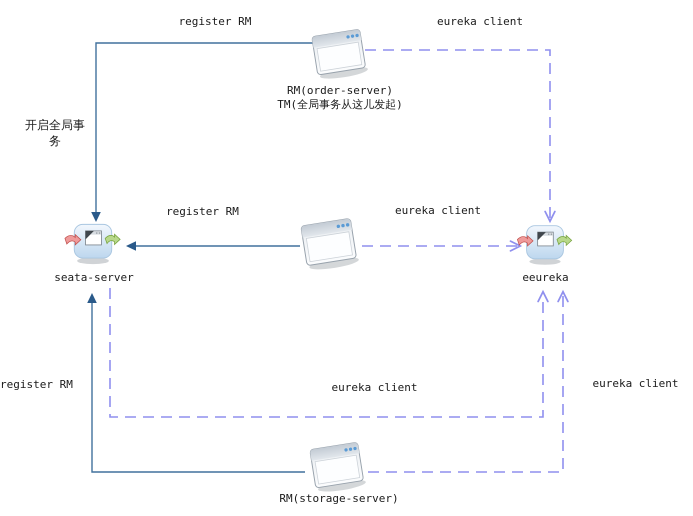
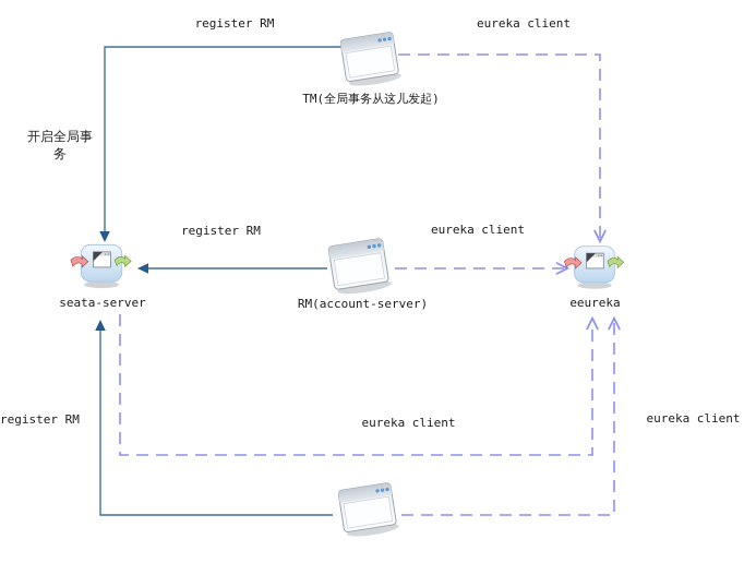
- RM(order-server)
  TM(全局事务从这儿发起)
  seata-server
+ RM(account-server)
  eeureka
- RM(storage-server)
  register RM
  eureka client
  开启全局事务
  register RM
  eureka client
  register RM
  eureka client
  eureka client
